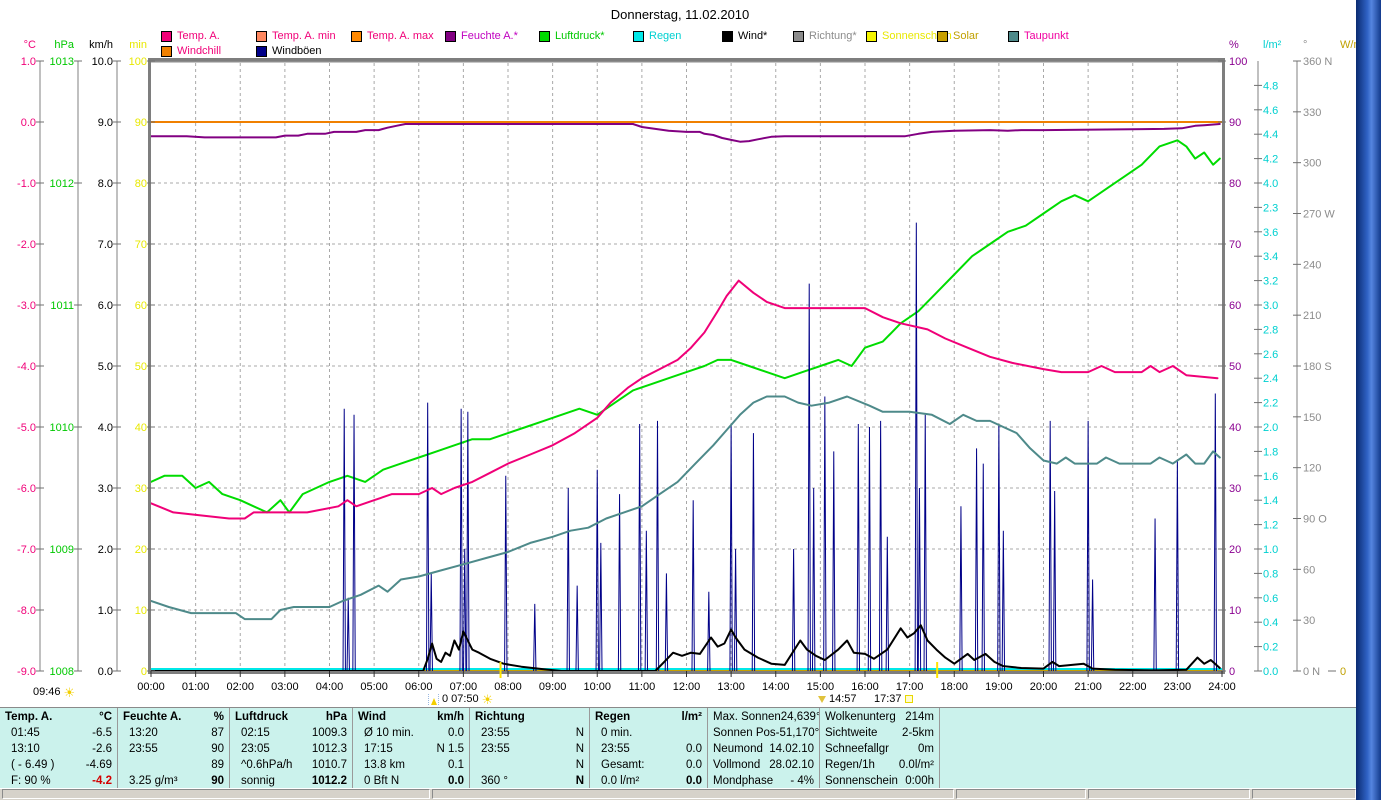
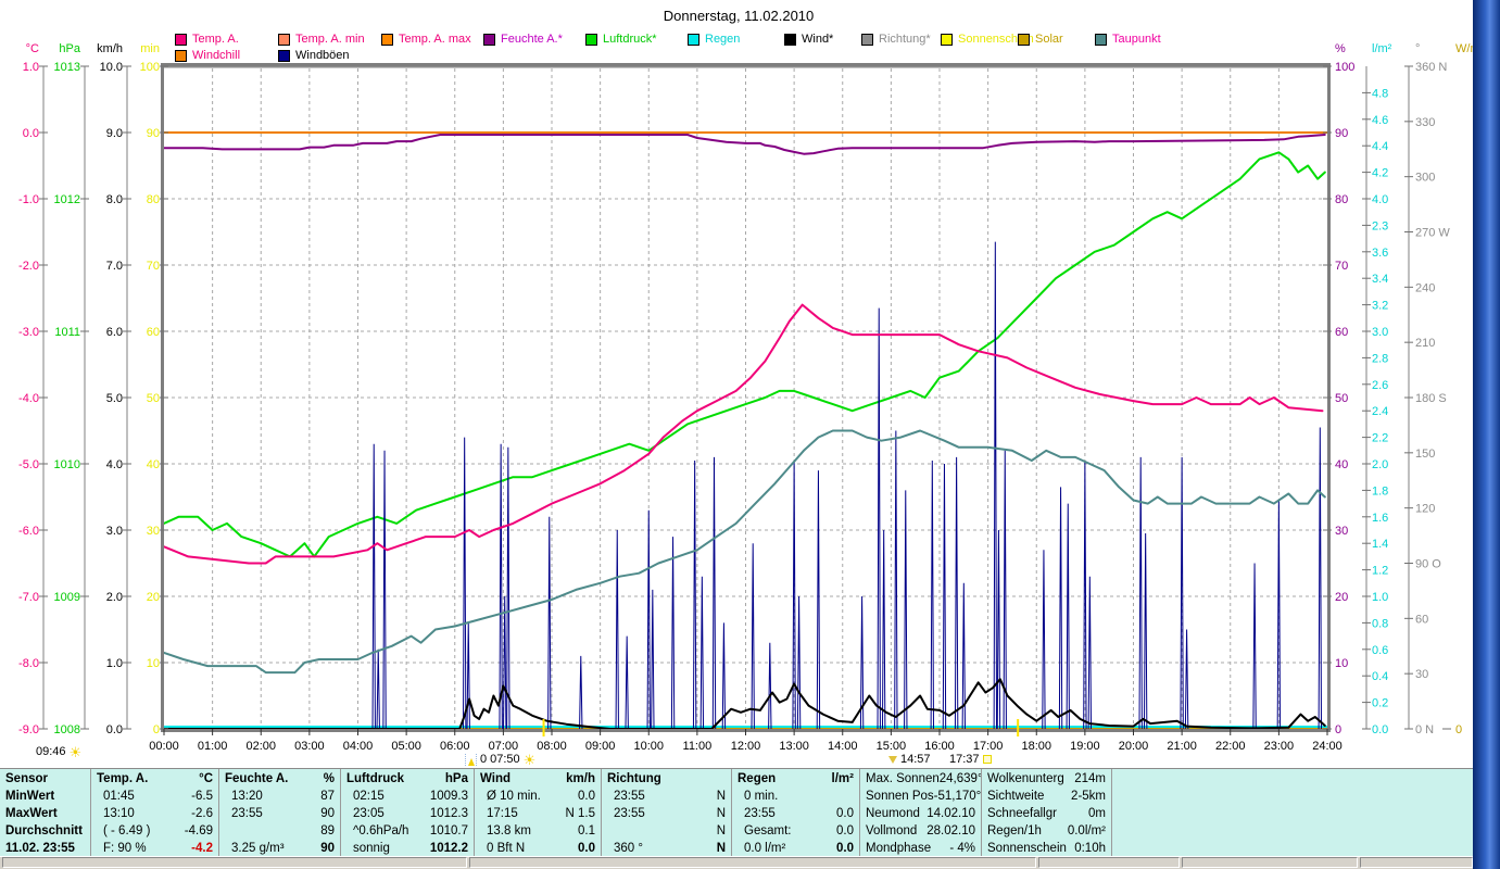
  Donnerstag, 11.02.2010
  Temp. A.
  Temp. A. min
  Temp. A. max
  Feuchte A.*
  Luftdruck*
  Regen
  Wind*
  Richtung*
  Sonnenschn
  Solar
  Taupunkt
  Windchill
  Windböen
  1.0
  0.0
  -1.0
  -2.0
  -3.0
  -4.0
  -5.0
  -6.0
  -7.0
  -8.0
  -9.0
  °C
  1013
  1012
  1011
  1010
  1009
  1008
  hPa
  10.0
  9.0
  8.0
  7.0
  6.0
  5.0
  4.0
  3.0
  2.0
  1.0
  0.0
  km/h
  100
  90
  80
  70
  60
  50
  40
  30
  20
  10
  0
  min
  100
  90
  80
  70
  60
  50
  40
  30
  20
  10
  0
  %
  4.8
  4.6
  4.4
  4.2
  4.0
  2.3
  3.6
  3.4
  3.2
  3.0
  2.8
  2.6
  2.4
  2.2
  2.0
  1.8
  1.6
  1.4
  1.2
  1.0
  0.8
  0.6
  0.4
  0.2
  0.0
  l/m²
  360 N
  330
  300
  270 W
  240
  210
  180 S
  150
  120
  90 O
  60
  30
  0 N
  °
  0
  00:00
  01:00
  02:00
  03:00
  04:00
  05:00
  06:00
  07:00
  08:00
  09:00
  10:00
  11:00
  12:00
  13:00
  14:00
  15:00
  16:00
  17:00
  18:00
  19:00
  20:00
  21:00
  22:00
  23:00
  24:00
  09:46
  ☀
  0
  07:50
  ☀
  14:57
  17:37
+ Sensor
+ MinWert
+ MaxWert
+ Durchschnitt
+ 11.02. 23:55
  Temp. A.
  °C
  01:45
  -6.5
  13:10
  -2.6
  ( - 6.49 )
  -4.69
  F: 90 %
  -4.2
  Feuchte A.
  %
  13:20
  87
  23:55
  90
  89
  3.25 g/m³
  90
  Luftdruck
  hPa
  02:15
  1009.3
  23:05
  1012.3
  ^0.6hPa/h
  1010.7
  sonnig
  1012.2
  Wind
  km/h
  Ø 10 min.
  0.0
  17:15
  N 1.5
  13.8 km
  0.1
  0 Bft N
  0.0
  Richtung
  23:55
  N
  23:55
  N
  N
  360 °
  N
  Regen
  l/m²
  0 min.
  23:55
  0.0
  Gesamt:
  0.0
  0.0 l/m²
  0.0
  Max. Sonnen
  24,639°
  Sonnen Pos
  -51,170°
  Neumond
  14.02.10
  Vollmond
  28.02.10
  Mondphase
  - 4%
  Wolkenunterg
  214m
  Sichtweite
  2-5km
  Schneefallgr
  0m
  Regen/1h
  0.0l/m²
  Sonnenschein
- 0:00h
+ 0:10h
